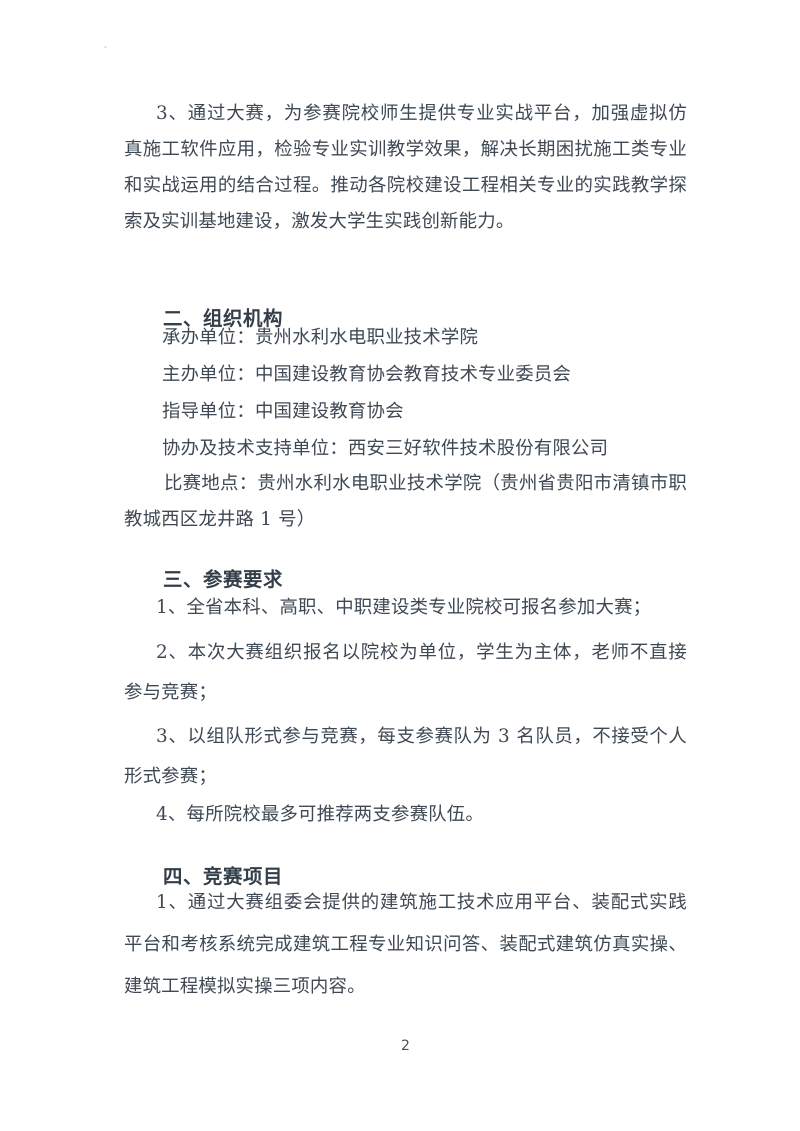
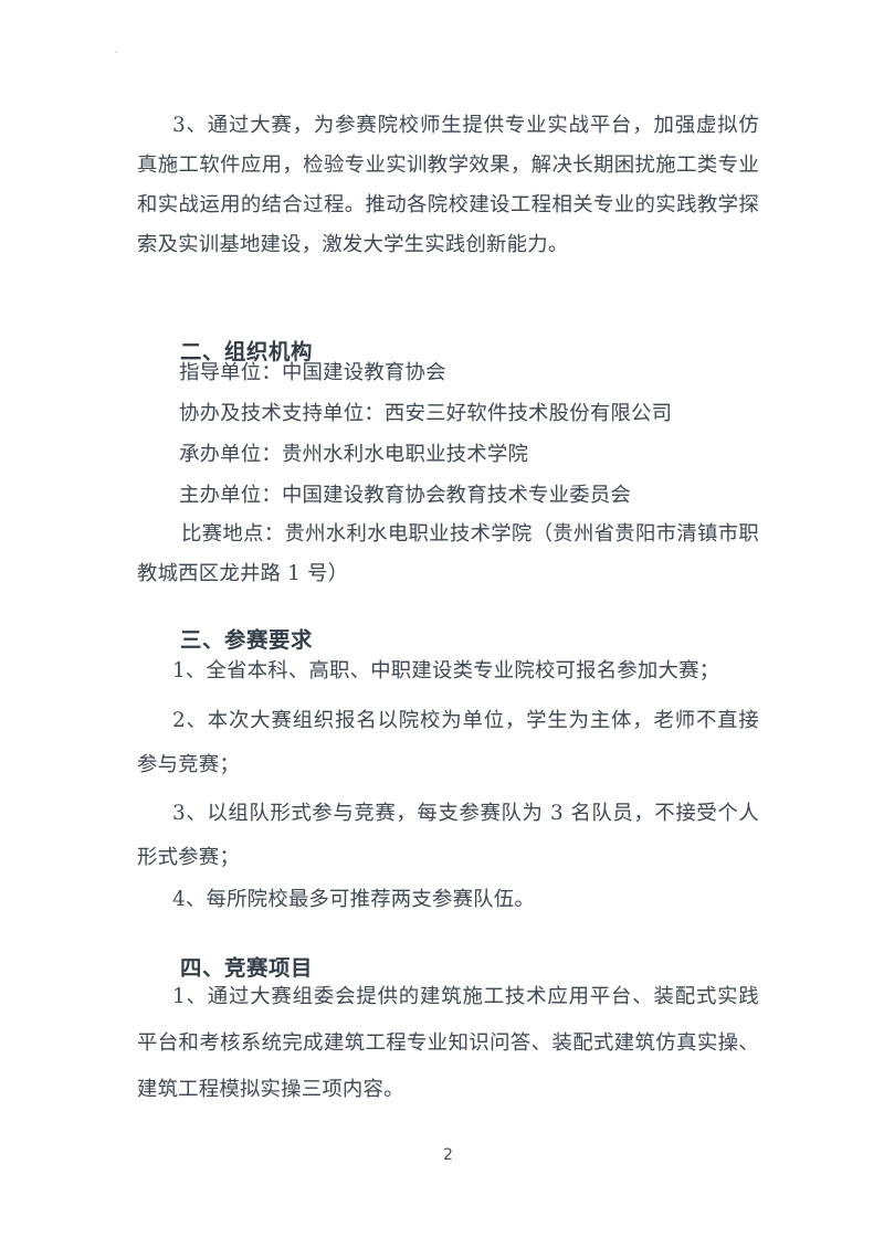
  3、通过大赛，为参赛院校师生提供专业实战平台，加强虚拟仿
  真施工软件应用，检验专业实训教学效果，解决长期困扰施工类专业
  和实战运用的结合过程。推动各院校建设工程相关专业的实践教学探
  索及实训基地建设，激发大学生实践创新能力。
  二、组织机构
- 承办单位：贵州水利水电职业技术学院
+ 指导单位：中国建设教育协会
- 主办单位：中国建设教育协会教育技术专业委员会
+ 协办及技术支持单位：西安三好软件技术股份有限公司
- 指导单位：中国建设教育协会
+ 承办单位：贵州水利水电职业技术学院
- 协办及技术支持单位：西安三好软件技术股份有限公司
+ 主办单位：中国建设教育协会教育技术专业委员会
  比赛地点：贵州水利水电职业技术学院（贵州省贵阳市清镇市职
  教城西区龙井路 1 号）
  三、参赛要求
  1、全省本科、高职、中职建设类专业院校可报名参加大赛；
  2、本次大赛组织报名以院校为单位，学生为主体，老师不直接
  参与竞赛；
  3、以组队形式参与竞赛，每支参赛队为 3 名队员，不接受个人
  形式参赛；
  4、每所院校最多可推荐两支参赛队伍。
  四、竞赛项目
  1、通过大赛组委会提供的建筑施工技术应用平台、装配式实践
  平台和考核系统完成建筑工程专业知识问答、装配式建筑仿真实操、
  建筑工程模拟实操三项内容。
  2
